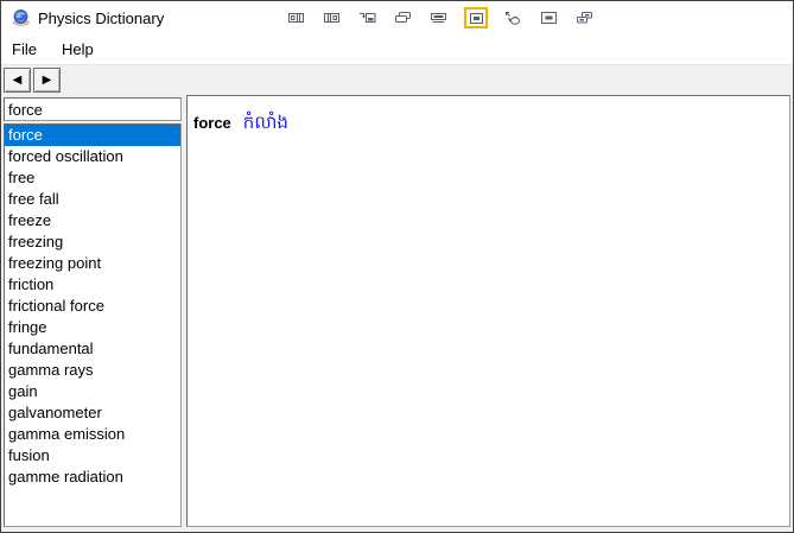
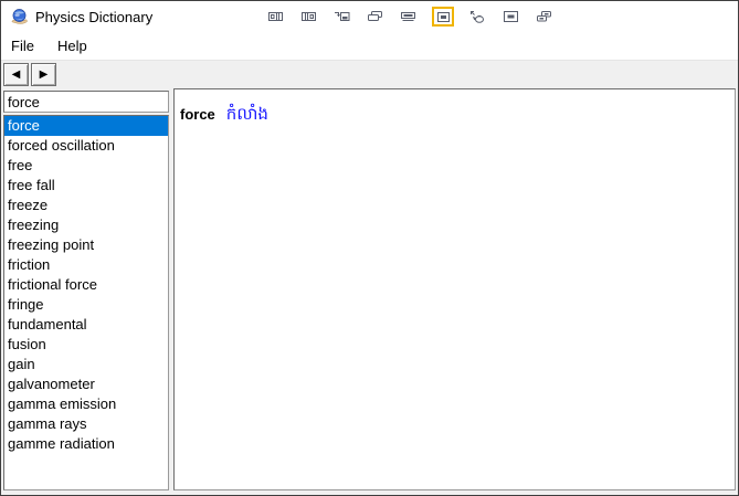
  Physics Dictionary
  File
  Help
  ◀
  ▶
  force
  force
  forced oscillation
  free
  free fall
  freeze
  freezing
  freezing point
  friction
  frictional force
  fringe
  fundamental
- gamma rays
+ fusion
  gain
  galvanometer
  gamma emission
- fusion
+ gamma rays
  gamme radiation
  force
  កំលាំង
